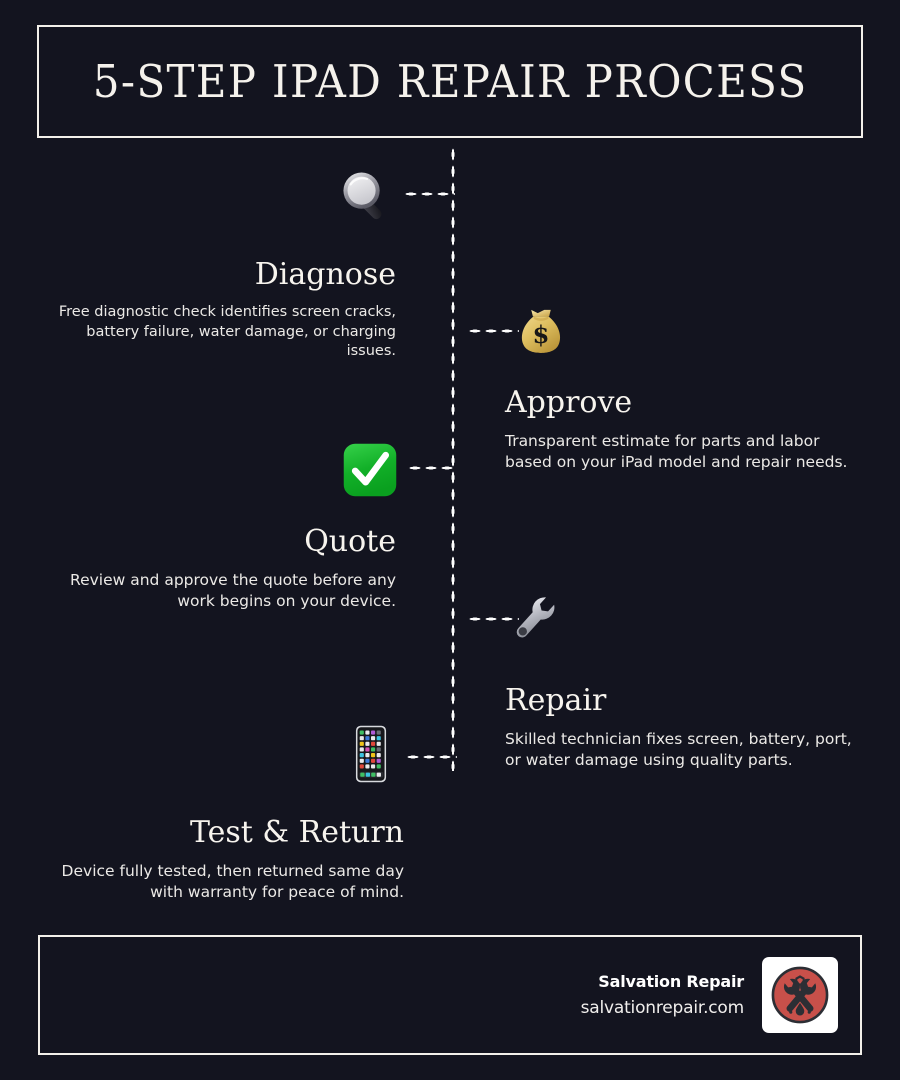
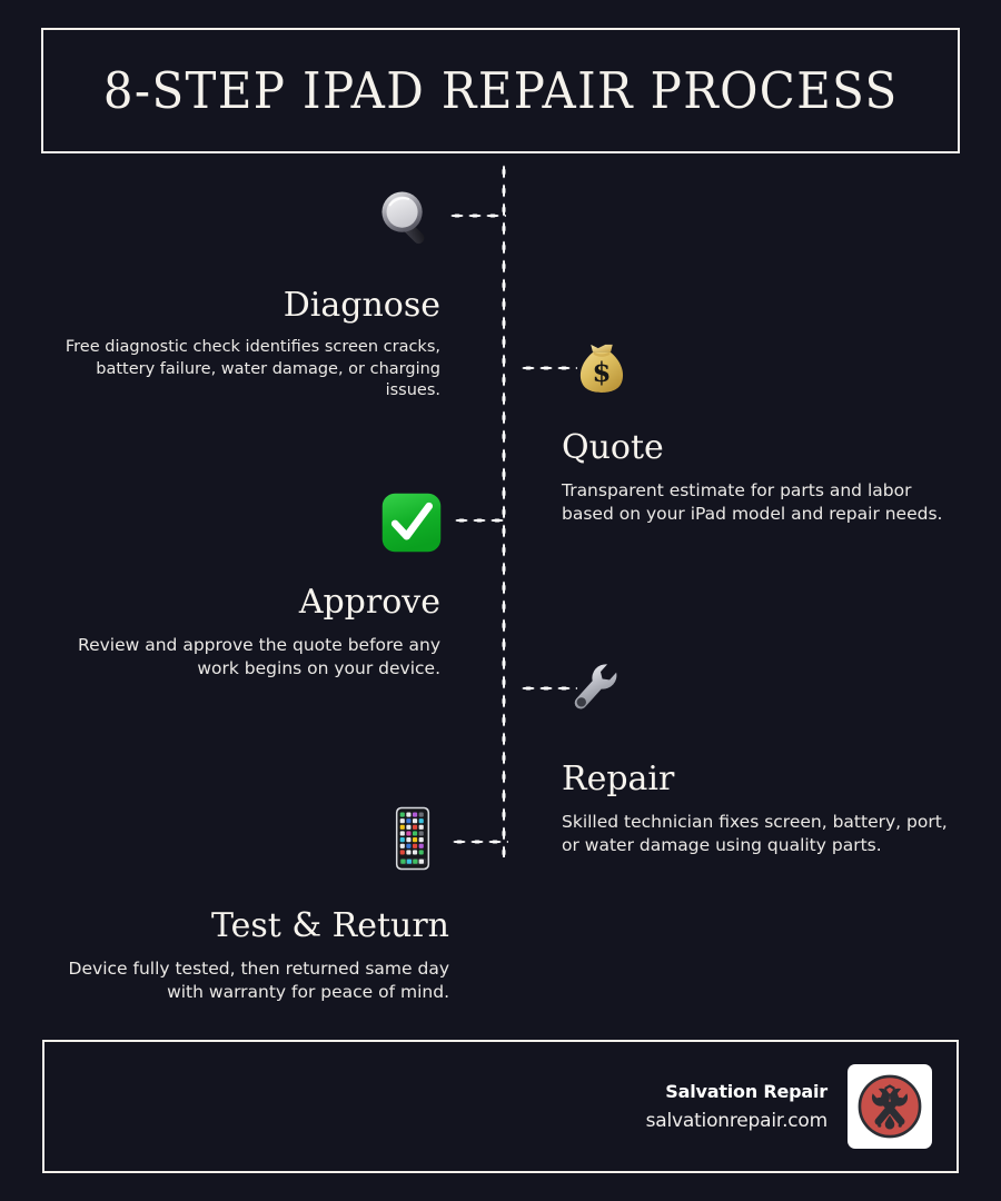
- 5-STEP IPAD REPAIR PROCESS
+ 8-STEP IPAD REPAIR PROCESS
  $
  Diagnose
  Free diagnostic check identifies screen cracks, battery failure, water damage, or charging issues.
- Approve
+ Quote
  Transparent estimate for parts and labor based on your iPad model and repair needs.
- Quote
+ Approve
  Review and approve the quote before any work begins on your device.
  Repair
  Skilled technician fixes screen, battery, port, or water damage using quality parts.
  Test & Return
  Device fully tested, then returned same day with warranty for peace of mind.
  Salvation Repair
  salvationrepair.com
